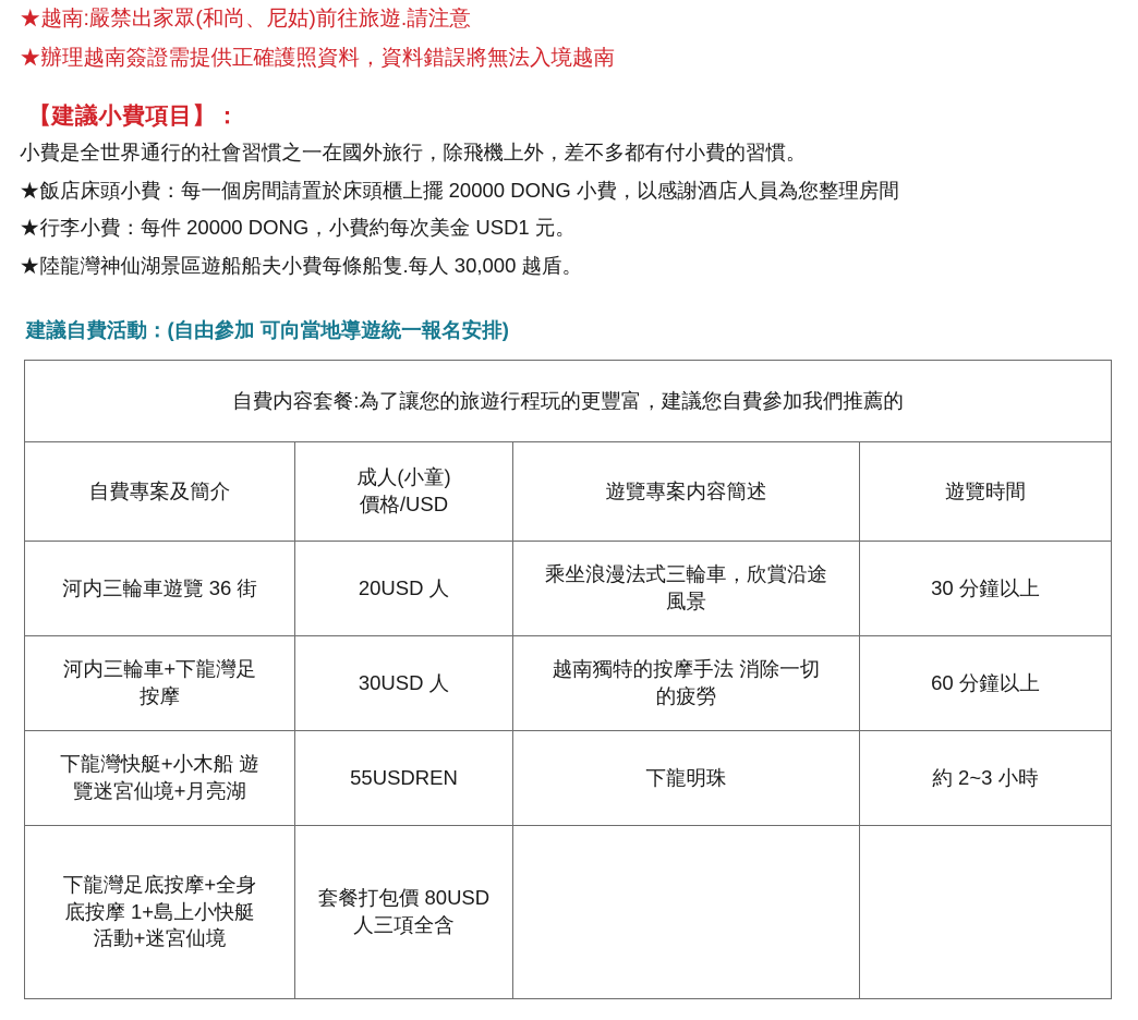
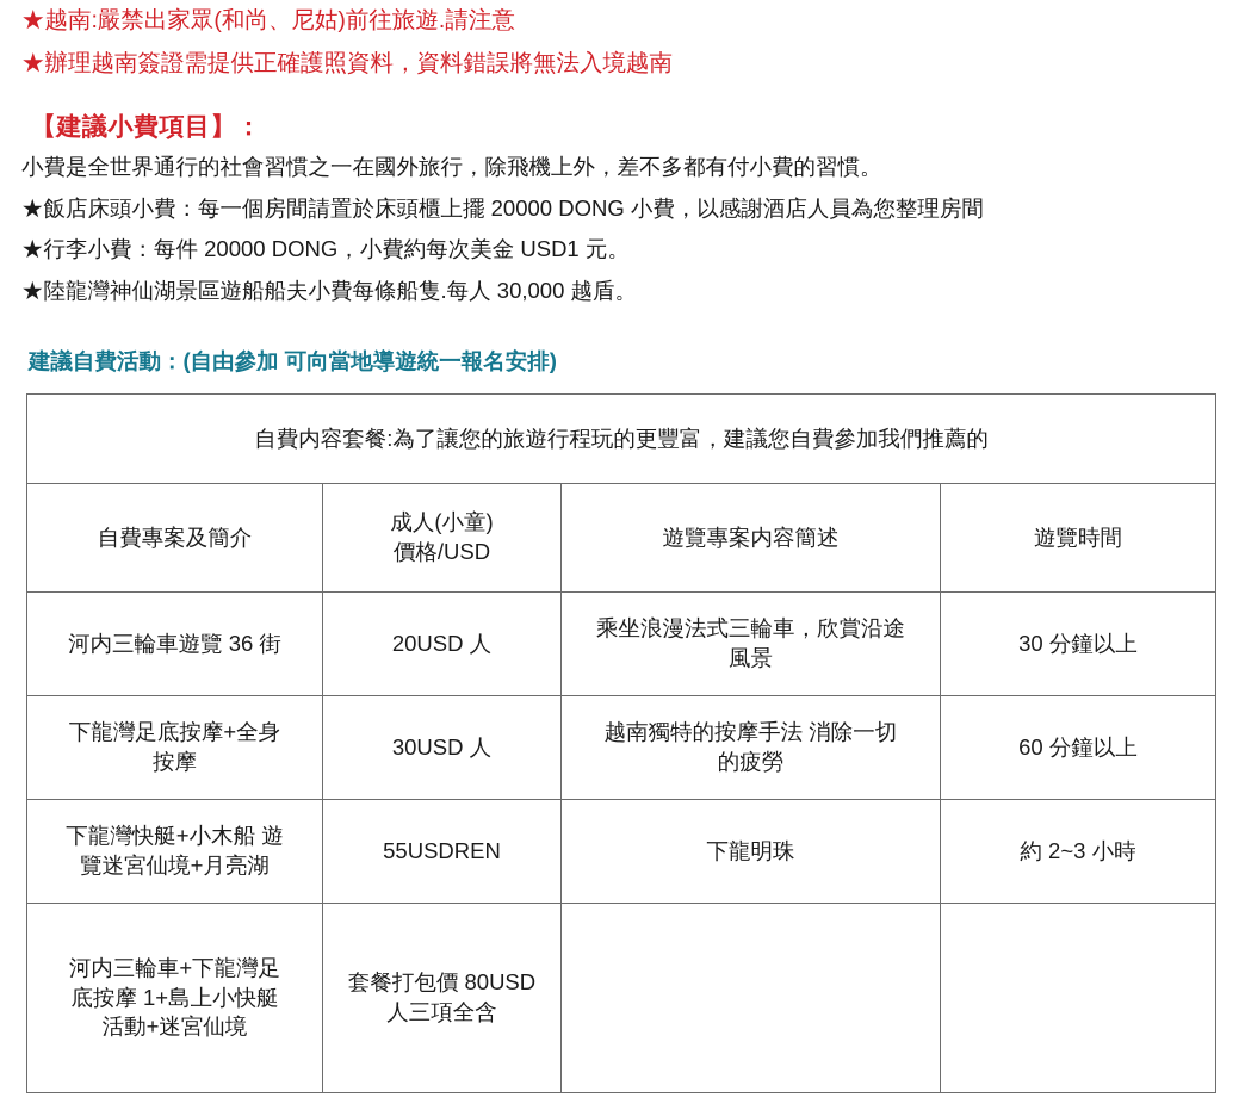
  ★越南:嚴禁出家眾(和尚、尼姑)前往旅遊.請注意
  ★辦理越南簽證需提供正確護照資料，資料錯誤將無法入境越南
  【建議小費項目】：
  小費是全世界通行的社會習慣之一在國外旅行，除飛機上外，差不多都有付小費的習慣。
  ★飯店床頭小費：每一個房間請置於床頭櫃上擺 20000 DONG 小費，以感謝酒店人員為您整理房間
  ★行李小費：每件 20000 DONG，小費約每次美金 USD1 元。
  ★陸龍灣神仙湖景區遊船船夫小費每條船隻.每人 30,000 越盾。
  建議自費活動：(自由參加 可向當地導遊統一報名安排)
  自費内容套餐:為了讓您的旅遊行程玩的更豐富，建議您自費參加我們推薦的
  自費專案及簡介	成人(小童) 價格/USD	遊覽專案内容簡述	遊覽時間
  河内三輪車遊覽 36 街	20USD 人	乘坐浪漫法式三輪車，欣賞沿途 風景	30 分鐘以上
- 河内三輪車+下龍灣足 按摩	30USD 人	越南獨特的按摩手法 消除一切 的疲勞	60 分鐘以上
+ 下龍灣足底按摩+全身 按摩	30USD 人	越南獨特的按摩手法 消除一切 的疲勞	60 分鐘以上
  下龍灣快艇+小木船 遊 覽迷宮仙境+月亮湖	55USDREN	下龍明珠	約 2~3 小時
- 下龍灣足底按摩+全身 底按摩 1+島上小快艇 活動+迷宮仙境	套餐打包價 80USD 人三項全含
+ 河内三輪車+下龍灣足 底按摩 1+島上小快艇 活動+迷宮仙境	套餐打包價 80USD 人三項全含
